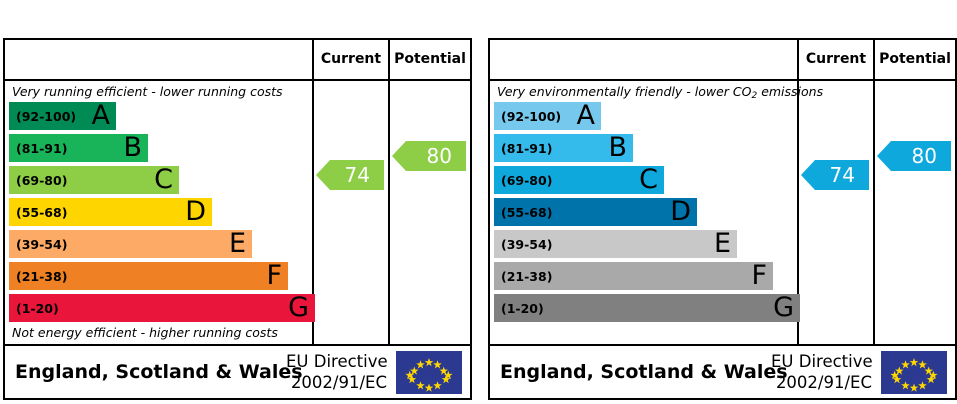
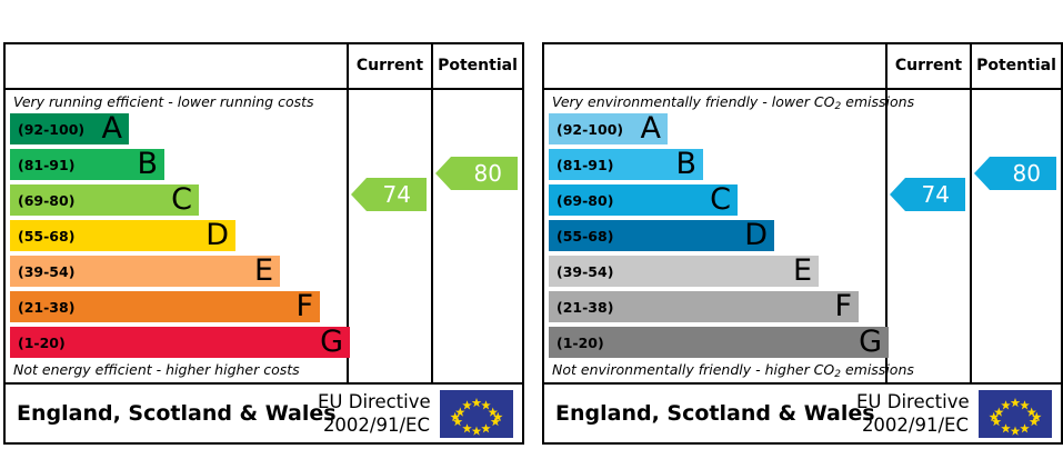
  Current
  Potential
  Very running efficient - lower running costs
- Not energy efficient - higher running costs
+ Not energy efficient - higher higher costs
  (92-100)
  A
  (81-91)
  B
  (69-80)
  C
  (55-68)
  D
  (39-54)
  E
  (21-38)
  F
  (1-20)
  G
  74
  80
  England, Scotland & Wales
  EU Directive
  2002/91/EC
  Current
  Potential
  Very environmentally friendly - lower CO2 emissions
+ Not environmentally friendly - higher CO2 emissions
  (92-100)
  A
  (81-91)
  B
  (69-80)
  C
  (55-68)
  D
  (39-54)
  E
  (21-38)
  F
  (1-20)
  G
  74
  80
  England, Scotland & Wales
  EU Directive
  2002/91/EC
